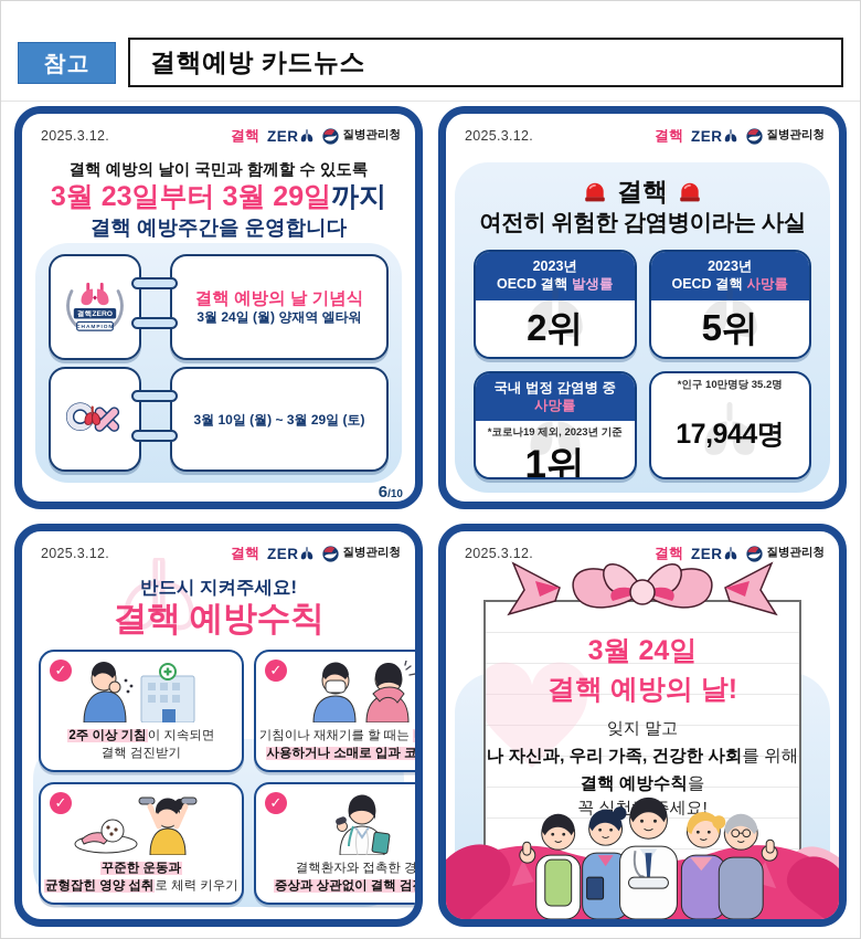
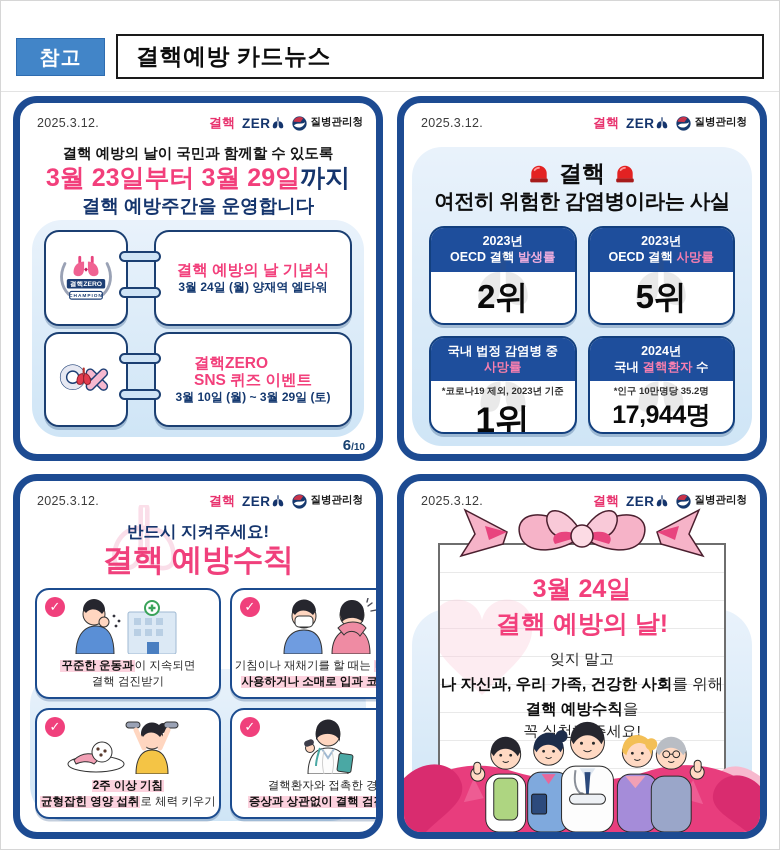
  참고
  결핵예방 카드뉴스
  2025.3.12.
  결핵
  ZER
  질병관리청
  결핵 예방의 날이 국민과 함께할 수 있도록
  3월 23일부터 3월 29일까지
  결핵 예방주간을 운영합니다
  결핵 예방의 날 기념식
  3월 24일 (월) 양재역 엘타워
+ 결핵ZERO
+ SNS 퀴즈 이벤트
  3월 10일 (월) ~ 3월 29일 (토)
  6/10
  2025.3.12.
  결핵
  ZER
  질병관리청
  결핵
  여전히 위험한 감염병이라는 사실
  2023년
  OECD 결핵 발생률
  2위
  2023년
  OECD 결핵 사망률
  5위
  국내 법정 감염병 중
  사망률
  *코로나19 제외, 2023년 기준
  1위
+ 2024년
+ 국내 결핵환자 수
  *인구 10만명당 35.2명
  17,944명
  2025.3.12.
  결핵
  ZER
  질병관리청
  반드시 지켜주세요!
  결핵 예방수칙
  ✓
- 2주 이상 기침이 지속되면
+ 꾸준한 운동과이 지속되면
  결핵 검진받기
  ✓
  기침이나 재채기를 할 때는
  사용하거나 소매로 입과 코
  ✓
- 꾸준한 운동과
+ 2주 이상 기침
  균형잡힌 영양 섭취로 체력 키우기
  ✓
  결핵환자와 접촉한 경
  증상과 상관없이 결핵 검
  2025.3.12.
  결핵
  ZER
  질병관리청
  3월 24일
  결핵 예방의 날!
  잊지 말고
  나 자신과, 우리 가족, 건강한 사회를 위해
  결핵 예방수칙을
